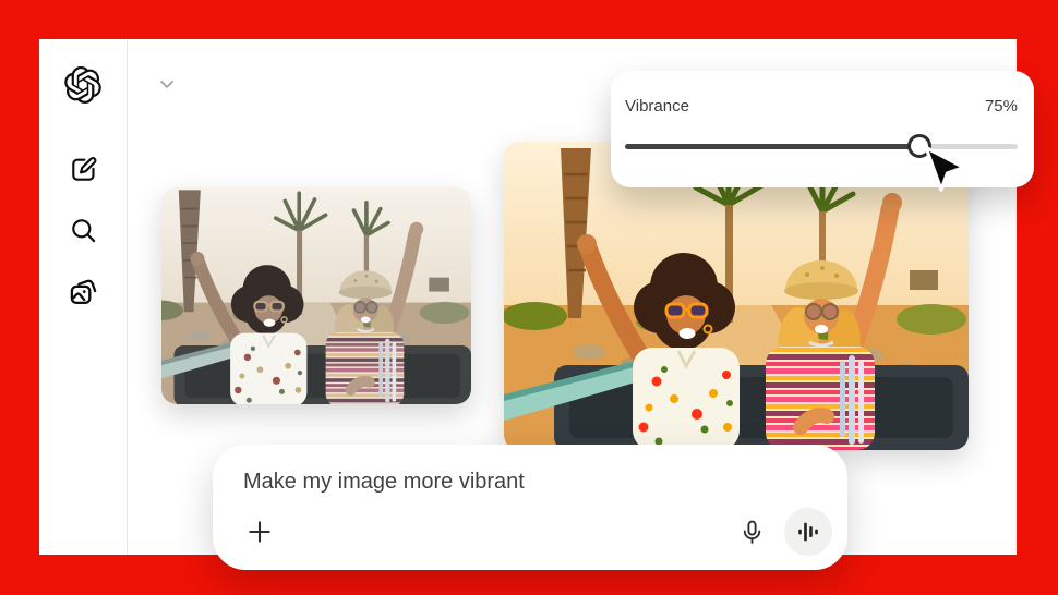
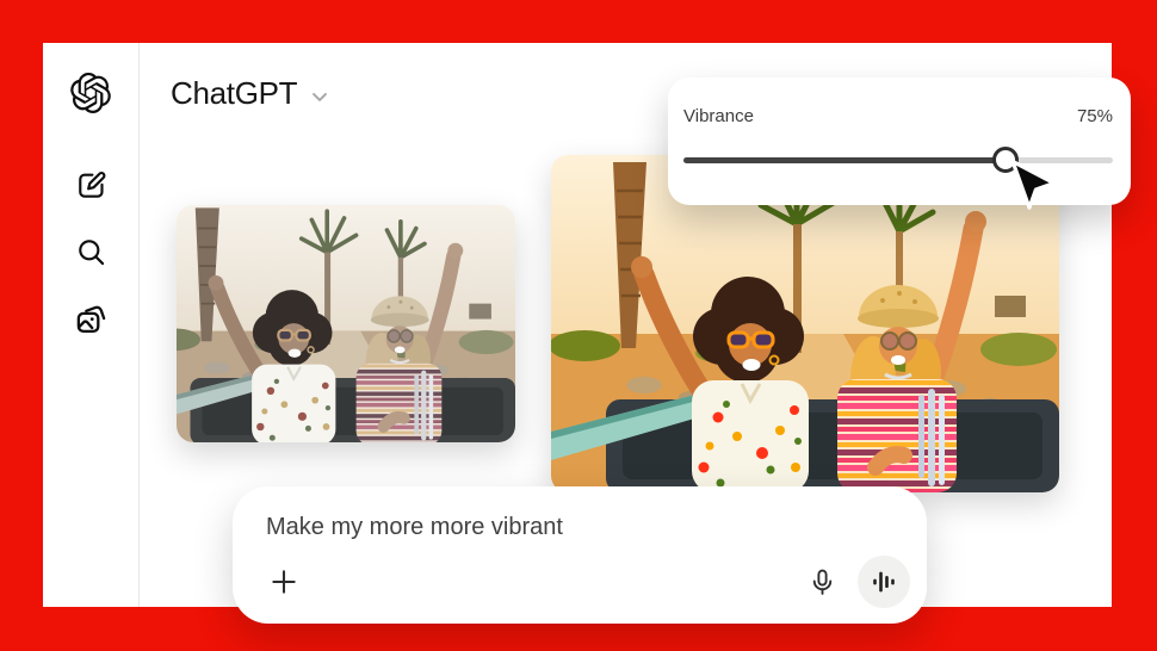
+ ChatGPT
  Vibrance
  75%
- Make my image more vibrant
+ Make my more more vibrant
